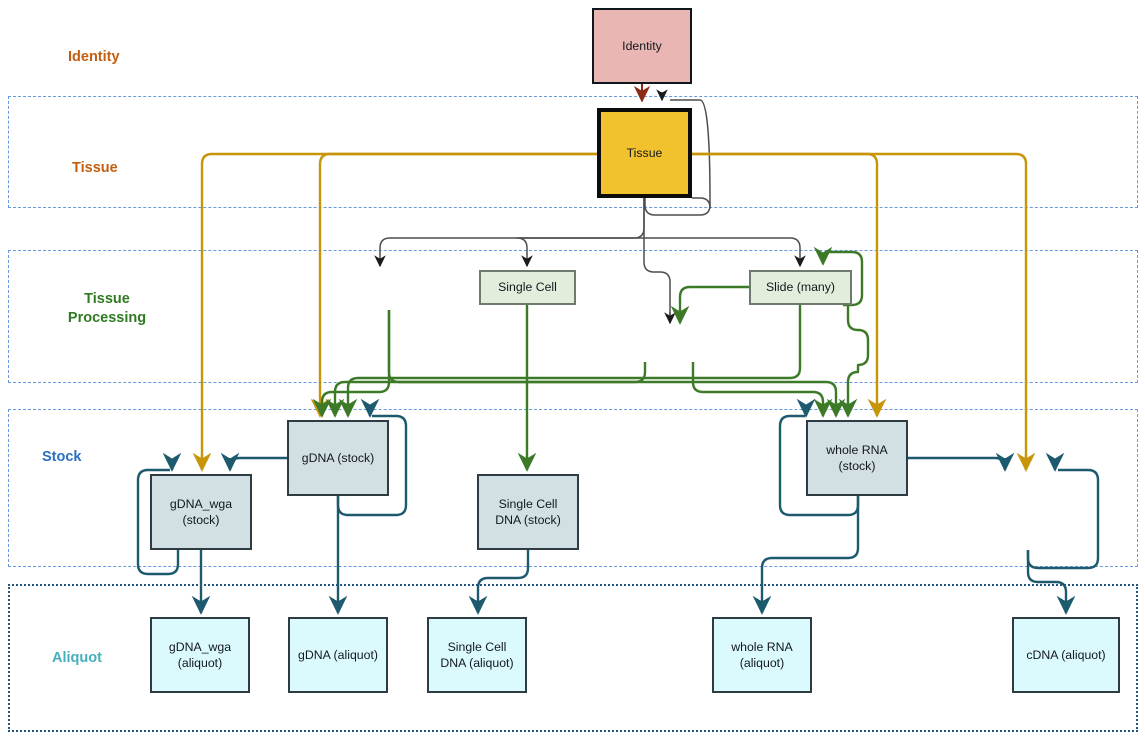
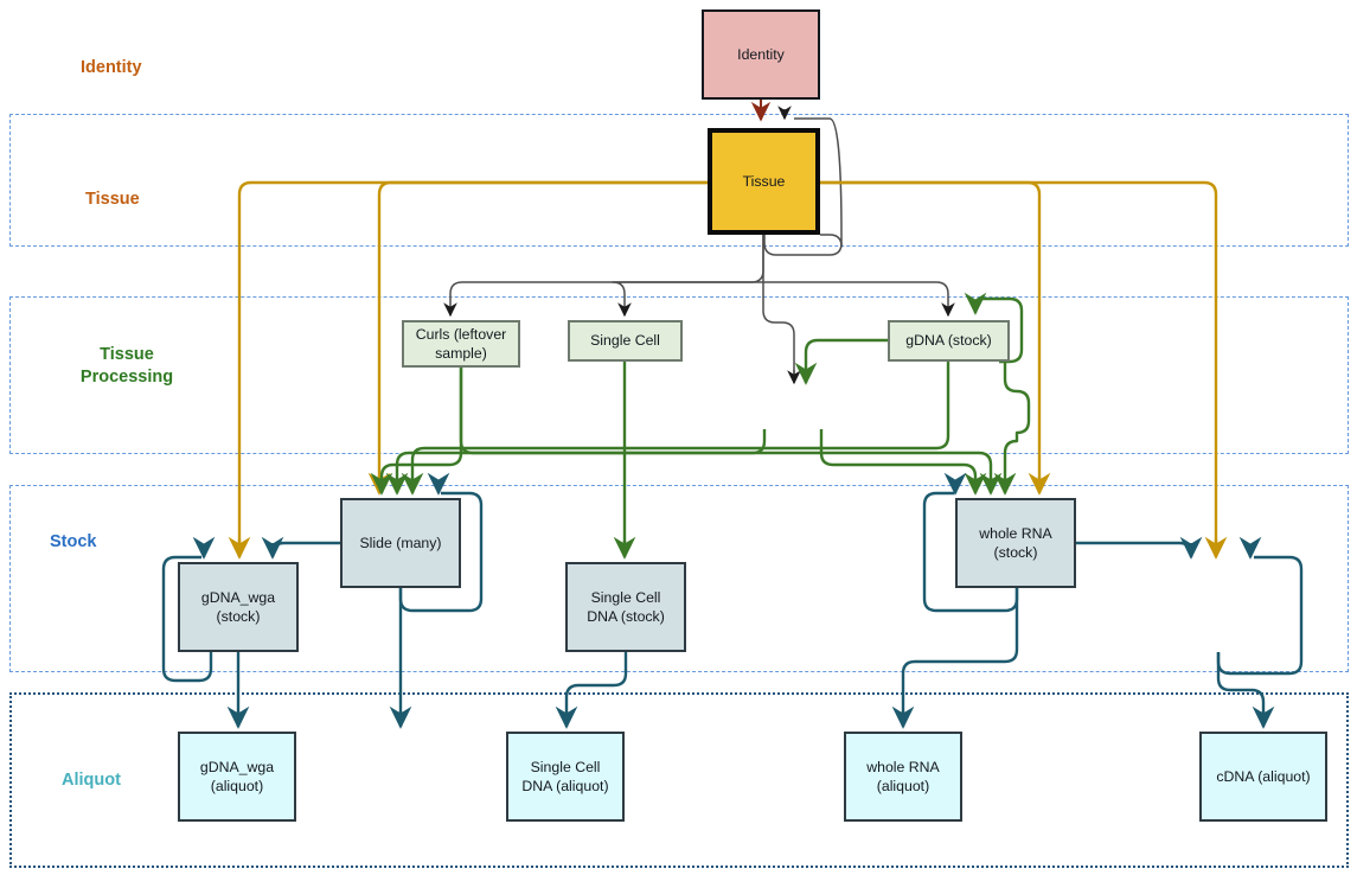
  Identity
  Tissue
  Tissue
  Processing
  Stock
  Aliquot
  Identity
  Tissue
+ Curls (leftover
+ sample)
  Single Cell
- Slide (many)
+ gDNA (stock)
  gDNA_wga
  (stock)
- gDNA (stock)
+ Slide (many)
  Single Cell
  DNA (stock)
  whole RNA
  (stock)
  gDNA_wga
  (aliquot)
- gDNA (aliquot)
  Single Cell
  DNA (aliquot)
  whole RNA
  (aliquot)
  cDNA (aliquot)
